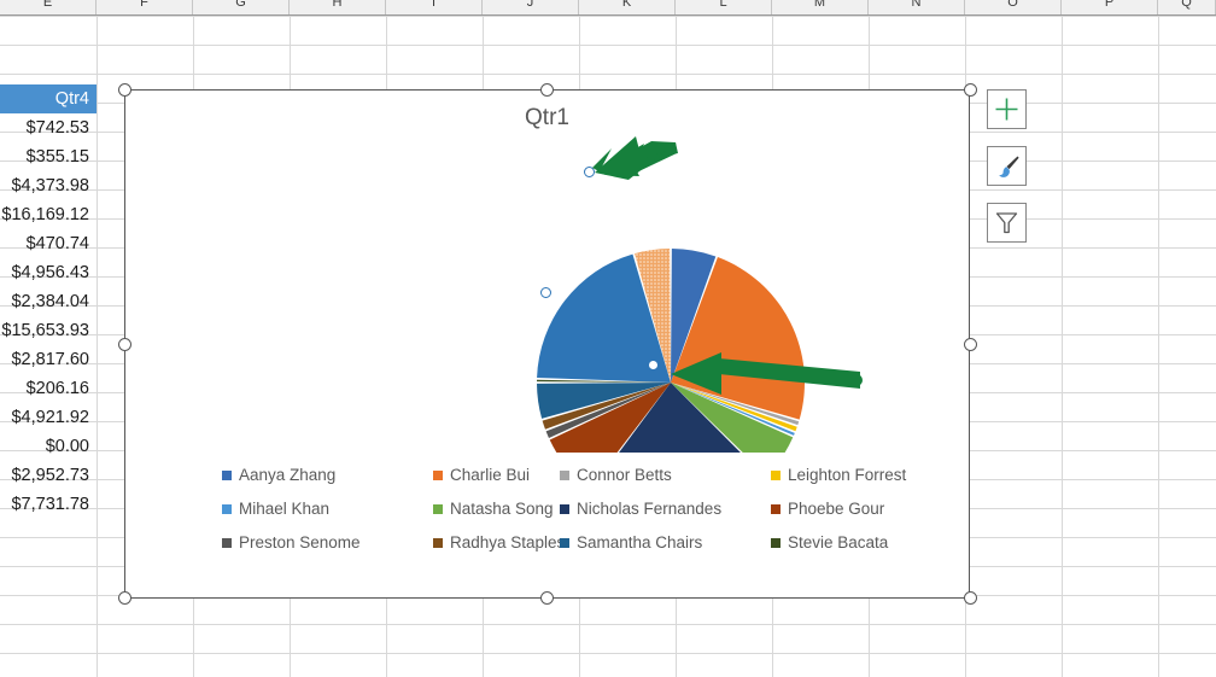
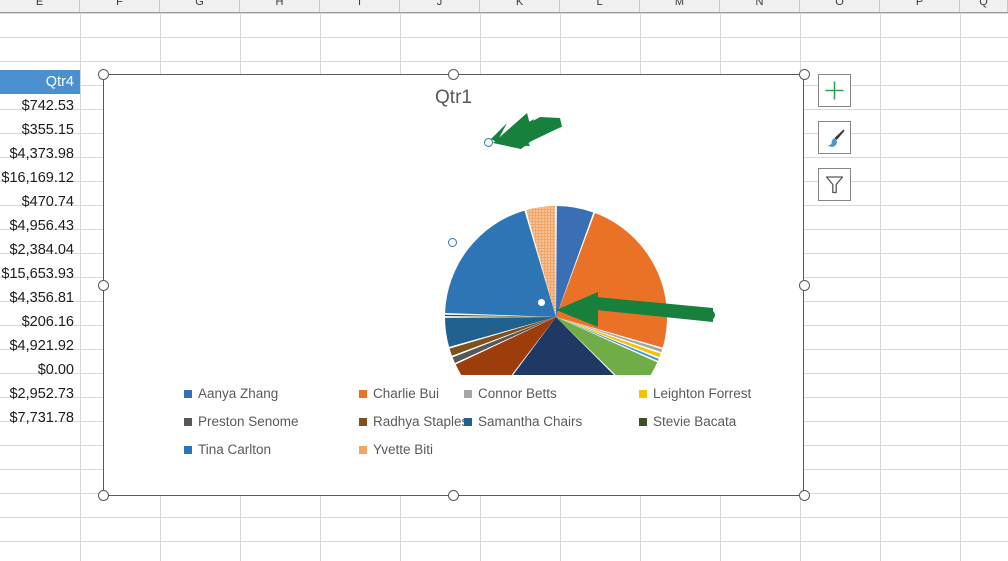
  E
  F
  G
  H
  I
  J
  K
  L
  M
  N
  O
  P
  Q
  Qtr4
  $742.53
  $355.15
  $4,373.98
  $16,169.12
  $470.74
  $4,956.43
  $2,384.04
  $15,653.93
- $2,817.60
+ $4,356.81
  $206.16
  $4,921.92
  $0.00
  $2,952.73
  $7,731.78
  Qtr1
  Aanya Zhang
  Charlie Bui
  Connor Betts
  Leighton Forrest
- Mihael Khan
- Natasha Song
- Nicholas Fernandes
- Phoebe Gour
  Preston Senome
  Radhya Staple
  Samantha Chairs
  Stevie Bacata
+ Tina Carlton
+ Yvette Biti
